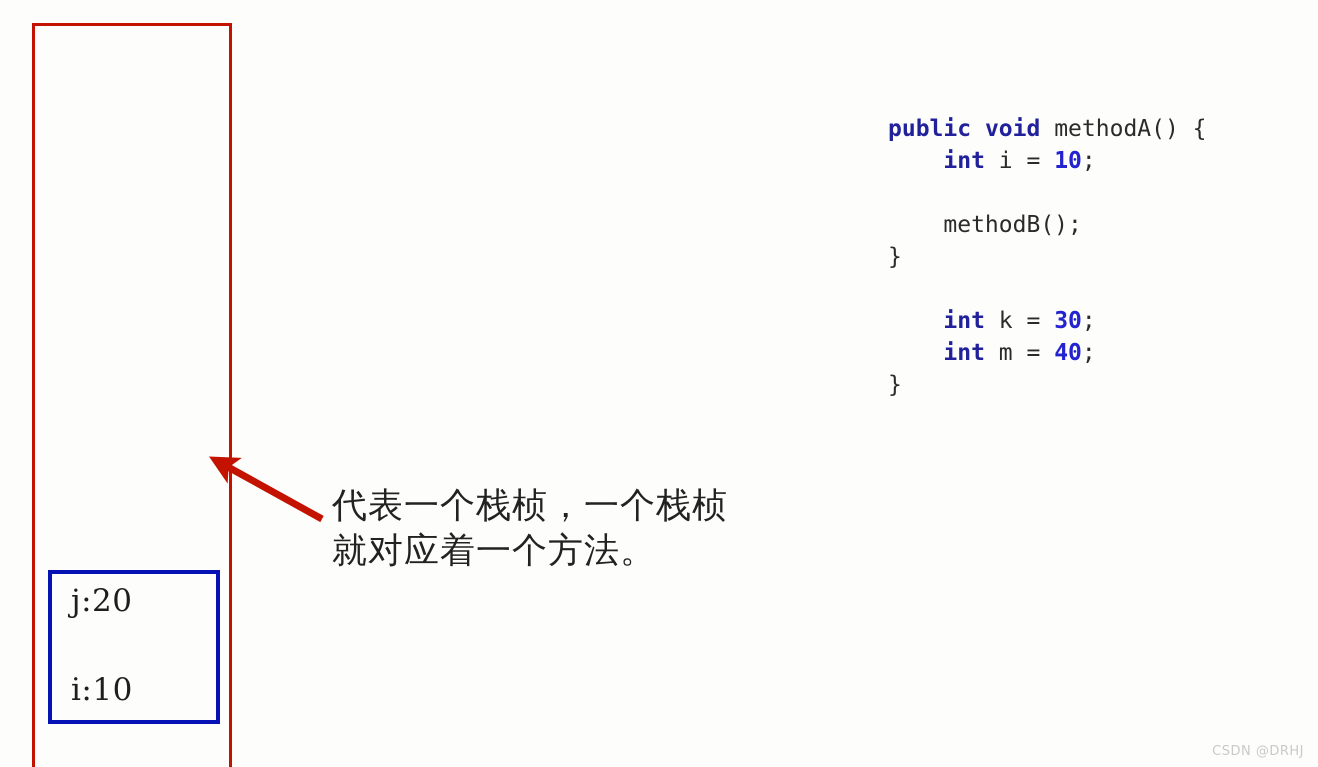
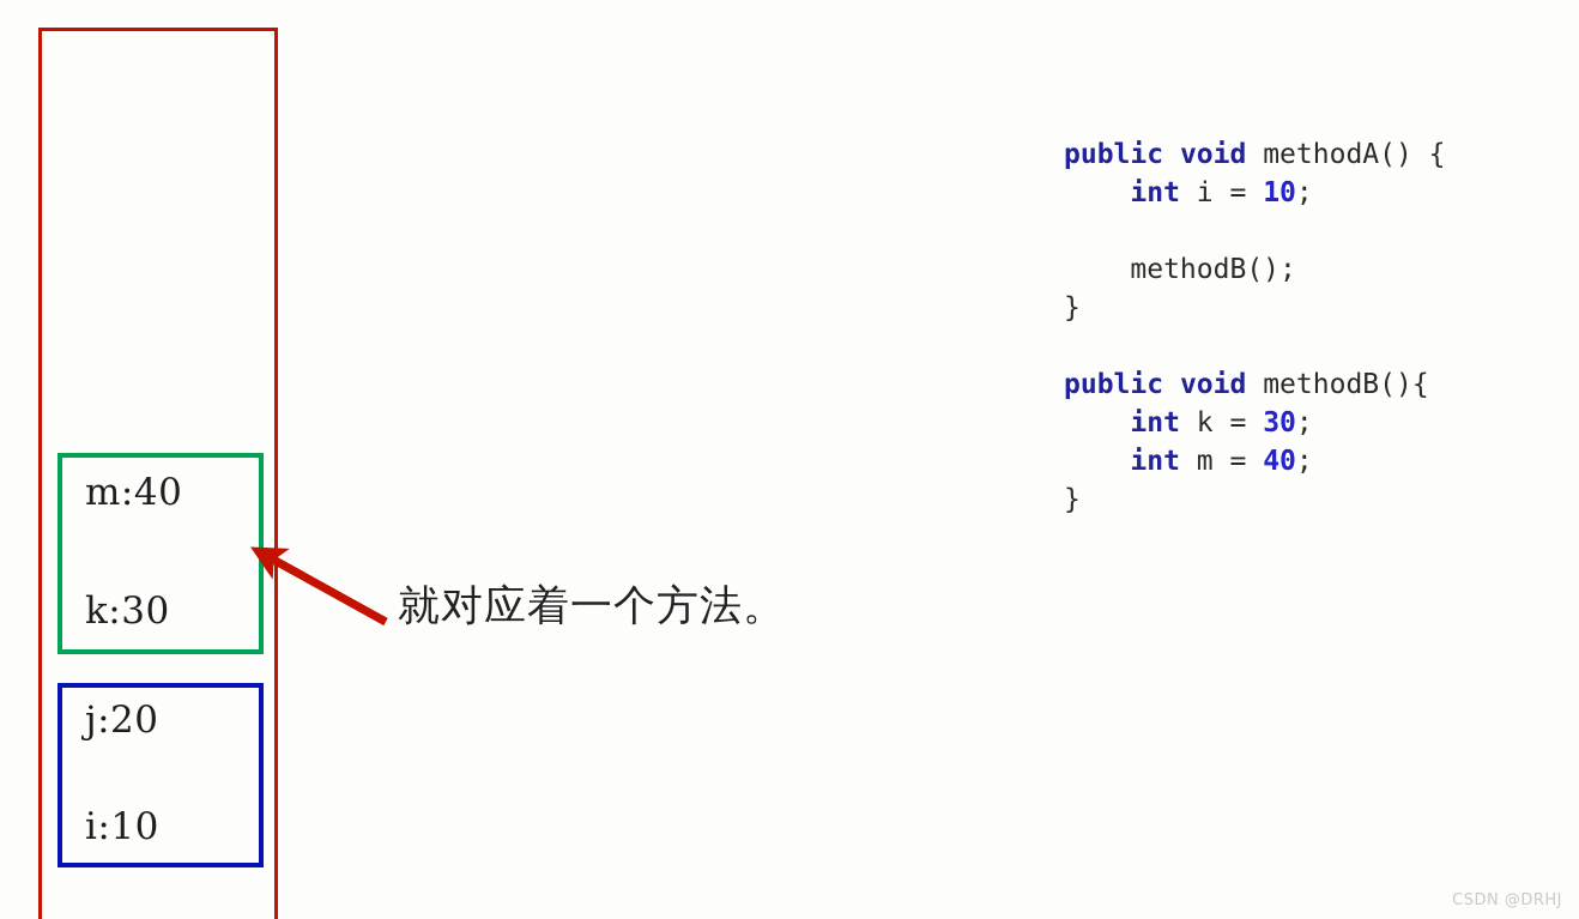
+ m:40
+ k:30
  j:20
  i:10
- 代表一个栈桢，一个栈桢
  就对应着一个方法。
  public void methodA() {
  int i = 10;
  methodB();
  }
+ public void methodB(){
  int k = 30;
  int m = 40;
  }
  CSDN @DRHJ
